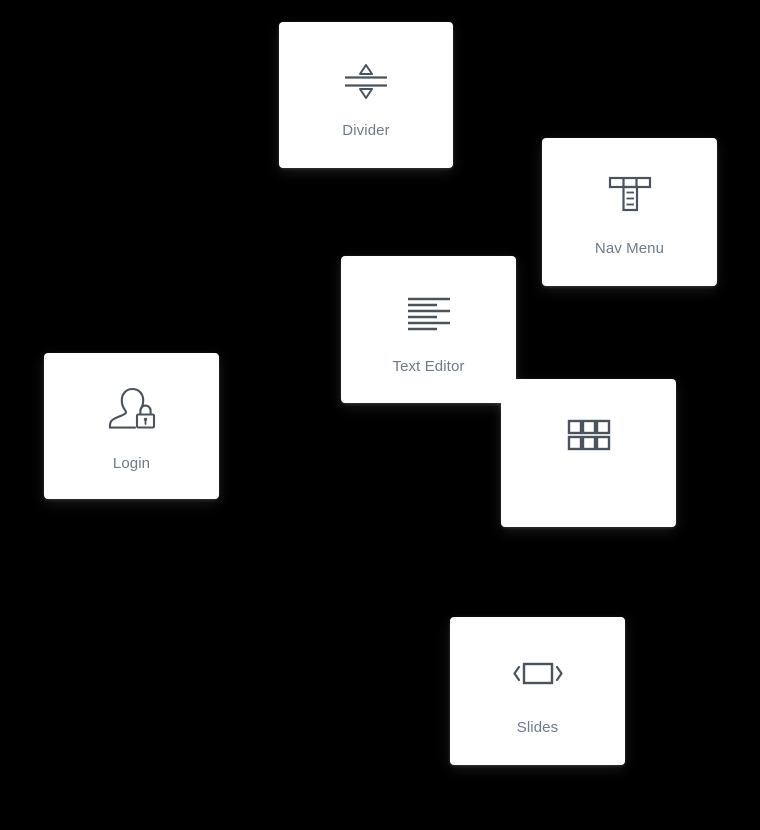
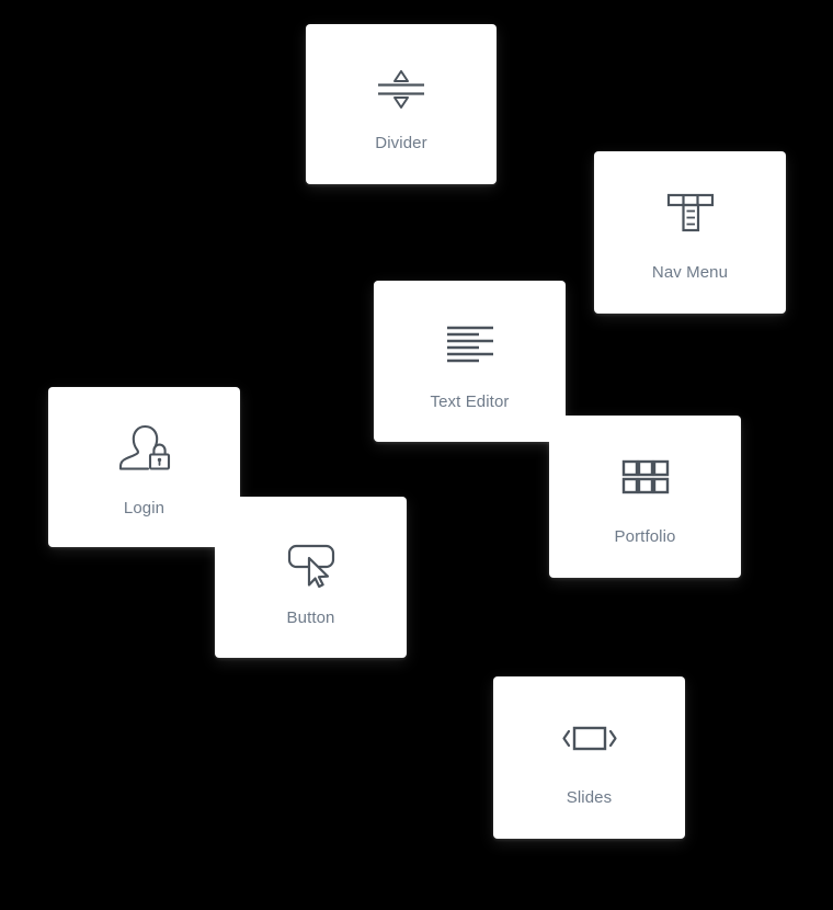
  Divider
  Nav Menu
  Text Editor
  Login
+ Button
+ Portfolio
  Slides
